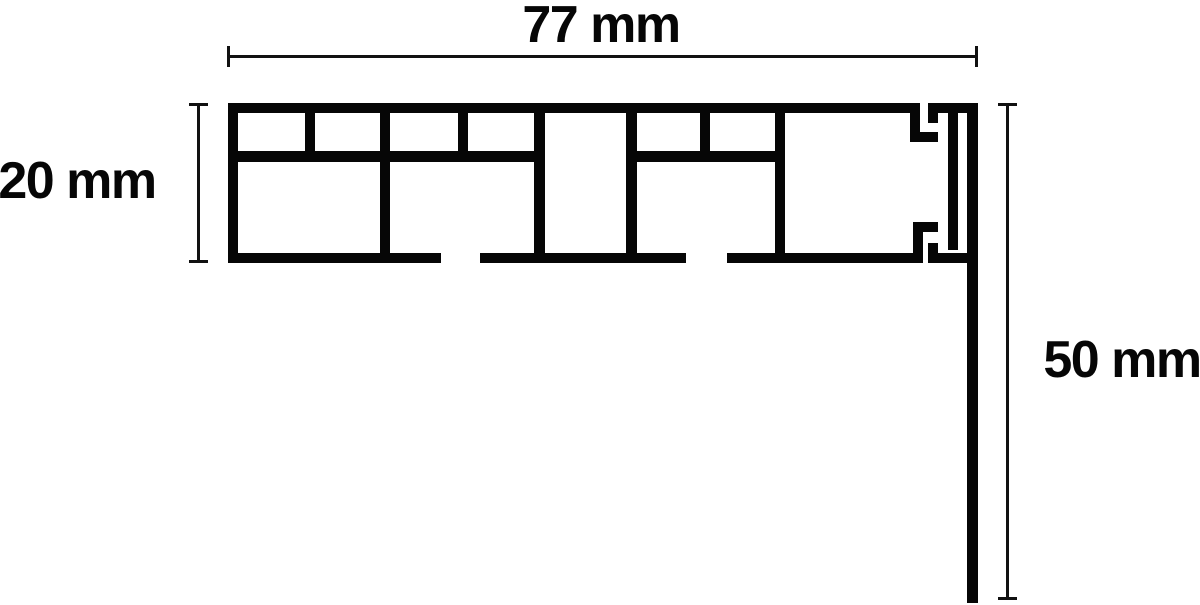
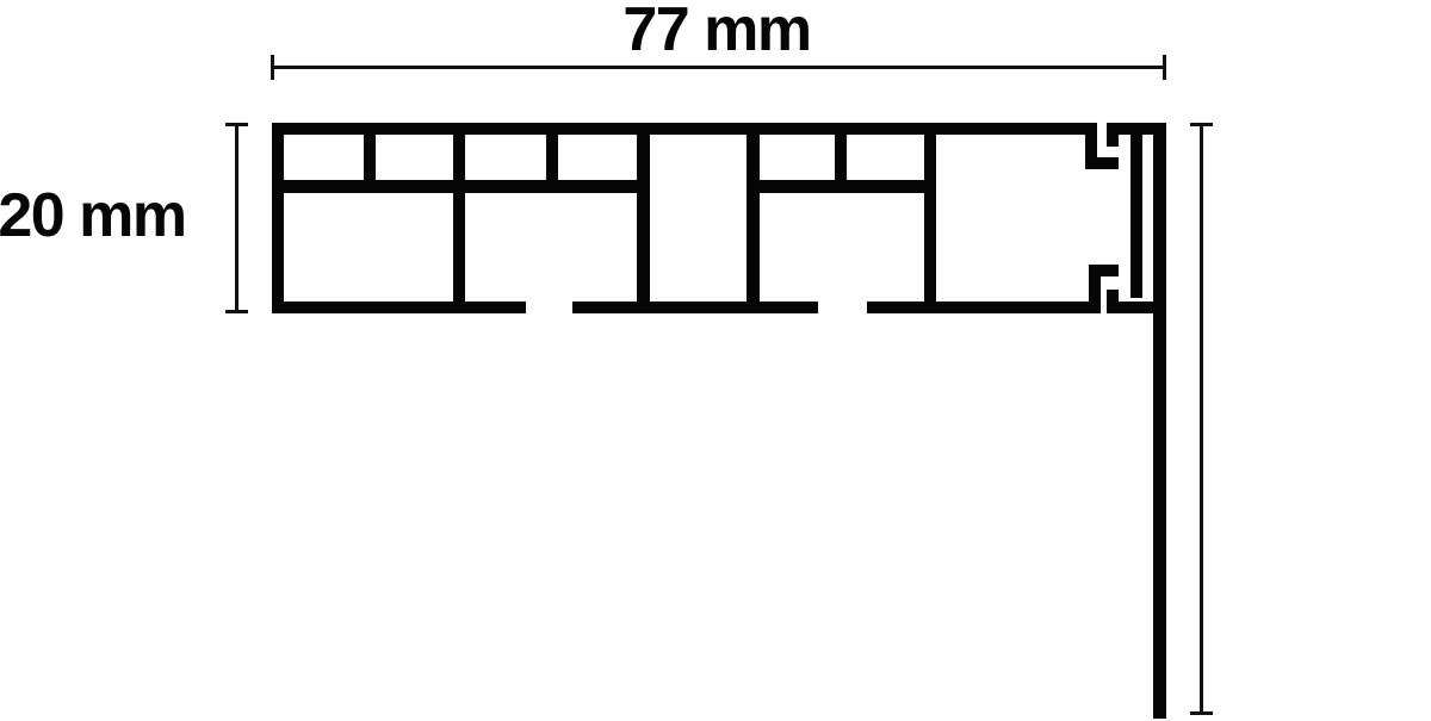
  77 mm
  20 mm
- 50 mm
